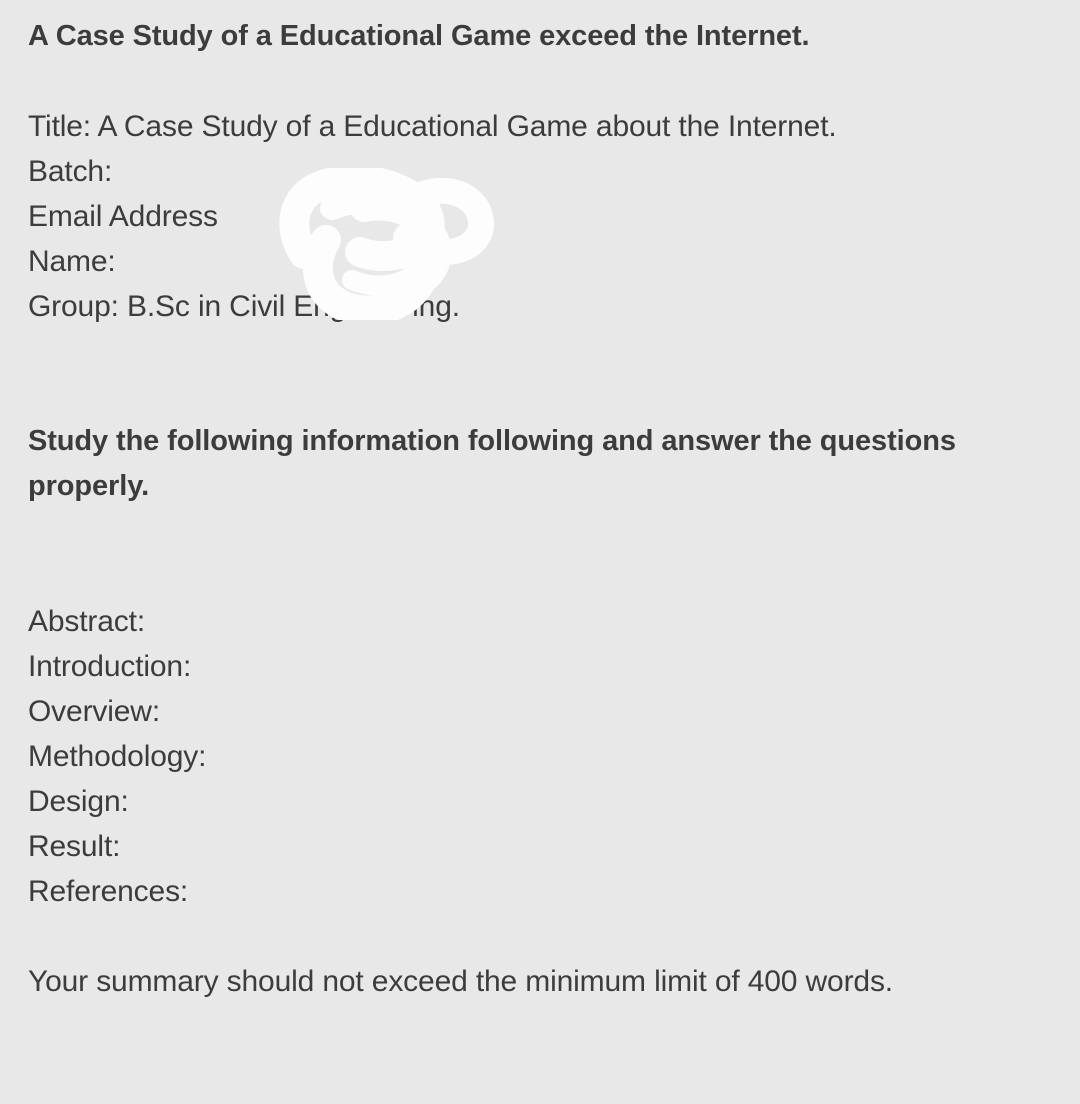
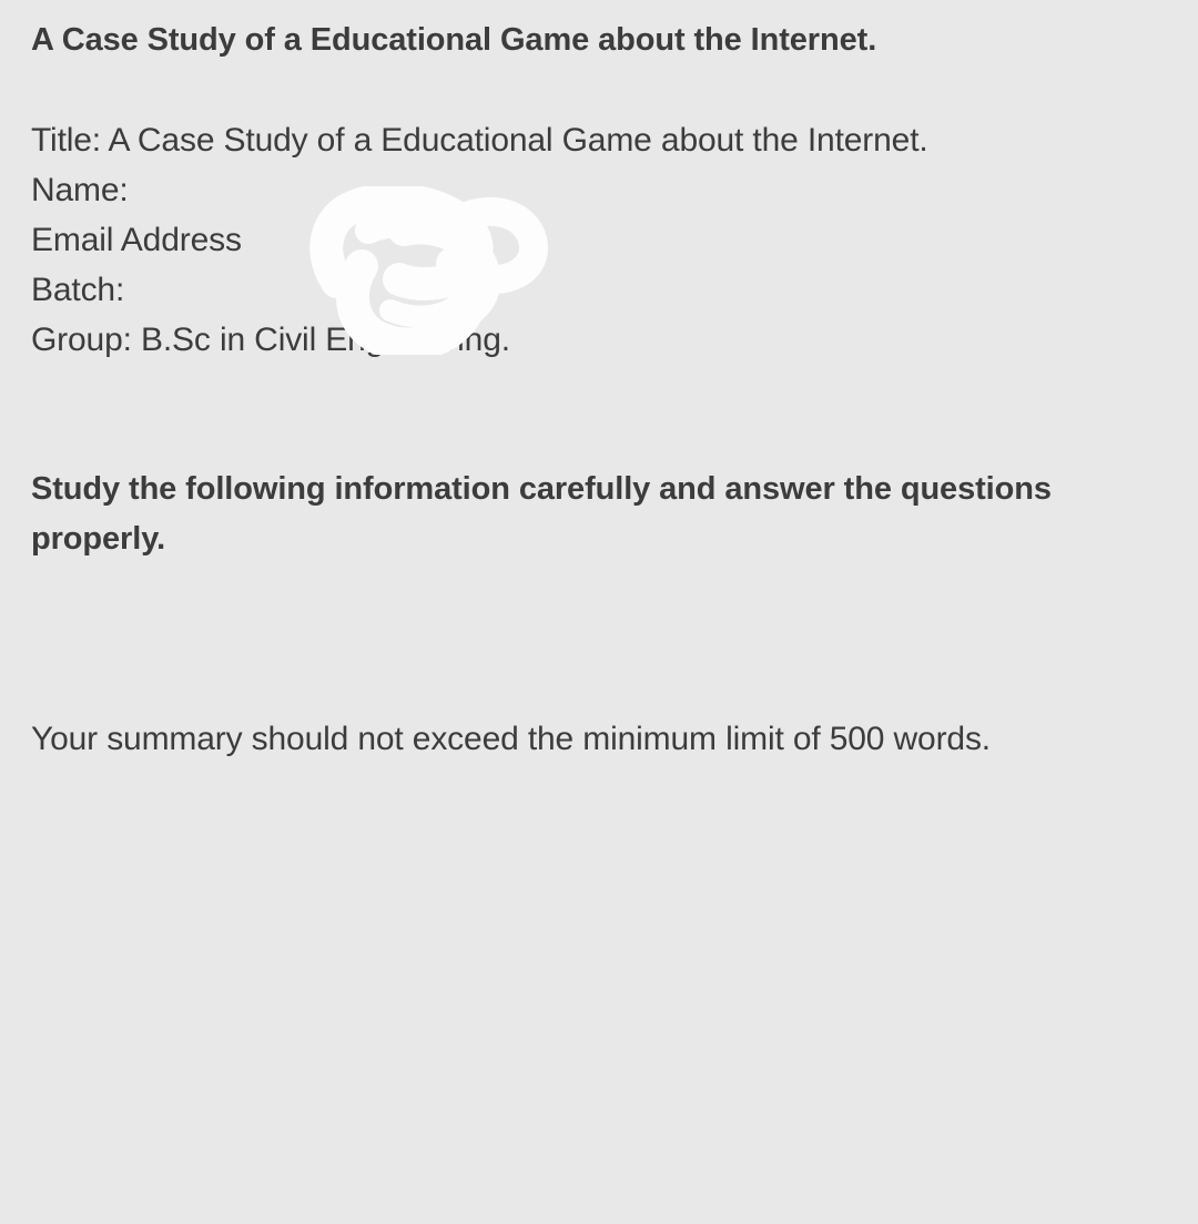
- A Case Study of a Educational Game exceed the Internet.
+ A Case Study of a Educational Game about the Internet.
  Title: A Case Study of a Educational Game about the Internet.
- Batch:
+ Name:
  Email Address
- Name:
+ Batch:
  Group: B.Sc in Civil Eng.
- Study the following information following and answer the questions properly.
+ Study the following information carefully and answer the questions properly.
- Abstract:
- Introduction:
- Overview:
- Methodology:
- Design:
- Result:
- References:
- Your summary should not exceed the minimum limit of 400 words.
+ Your summary should not exceed the minimum limit of 500 words.
